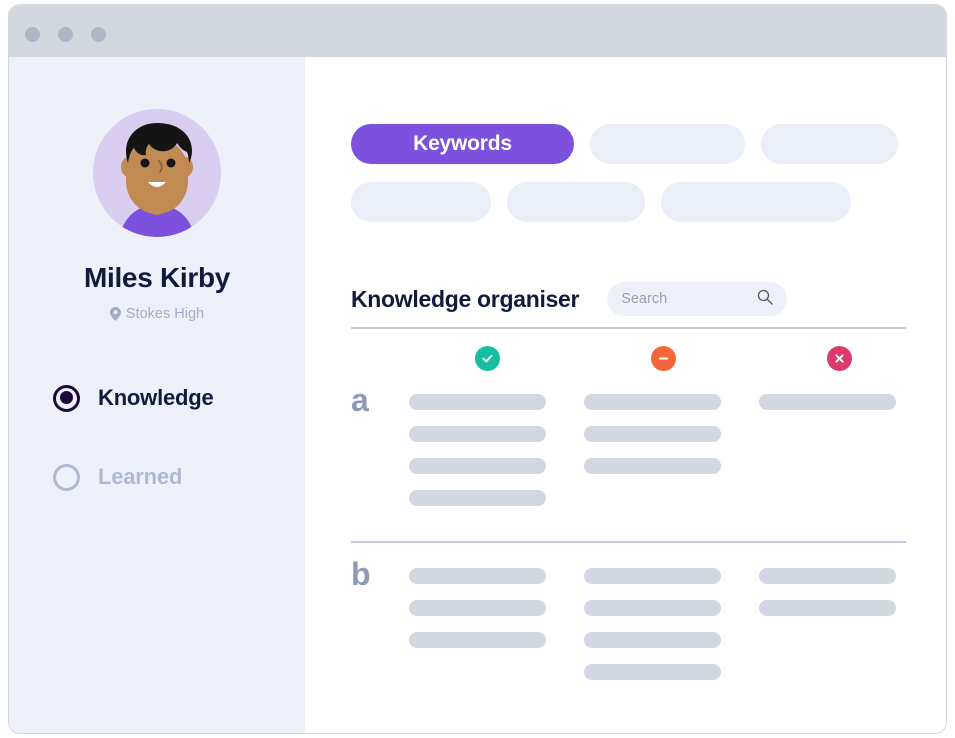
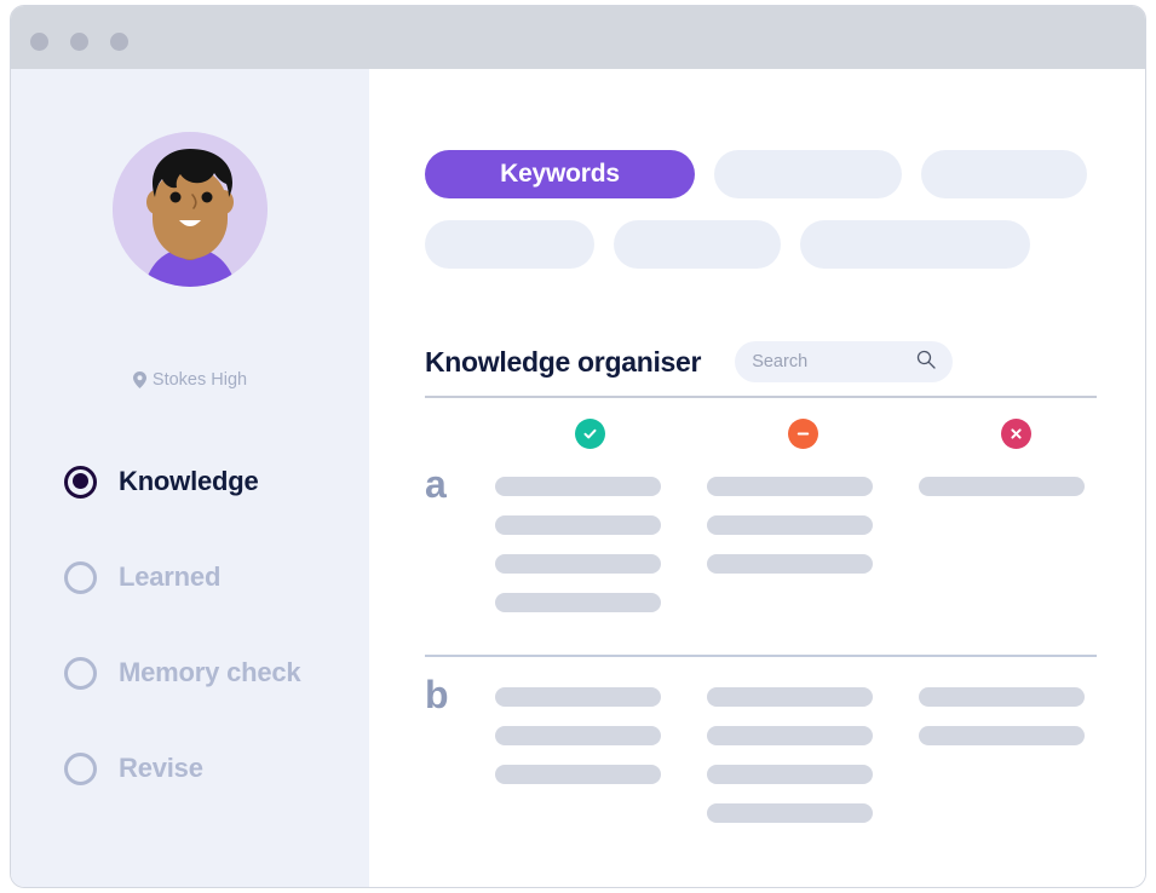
- Miles Kirby
  Stokes High
  Knowledge
  Learned
+ Memory check
+ Revise
  Keywords
  Knowledge organiser
  Search
  a
  b
